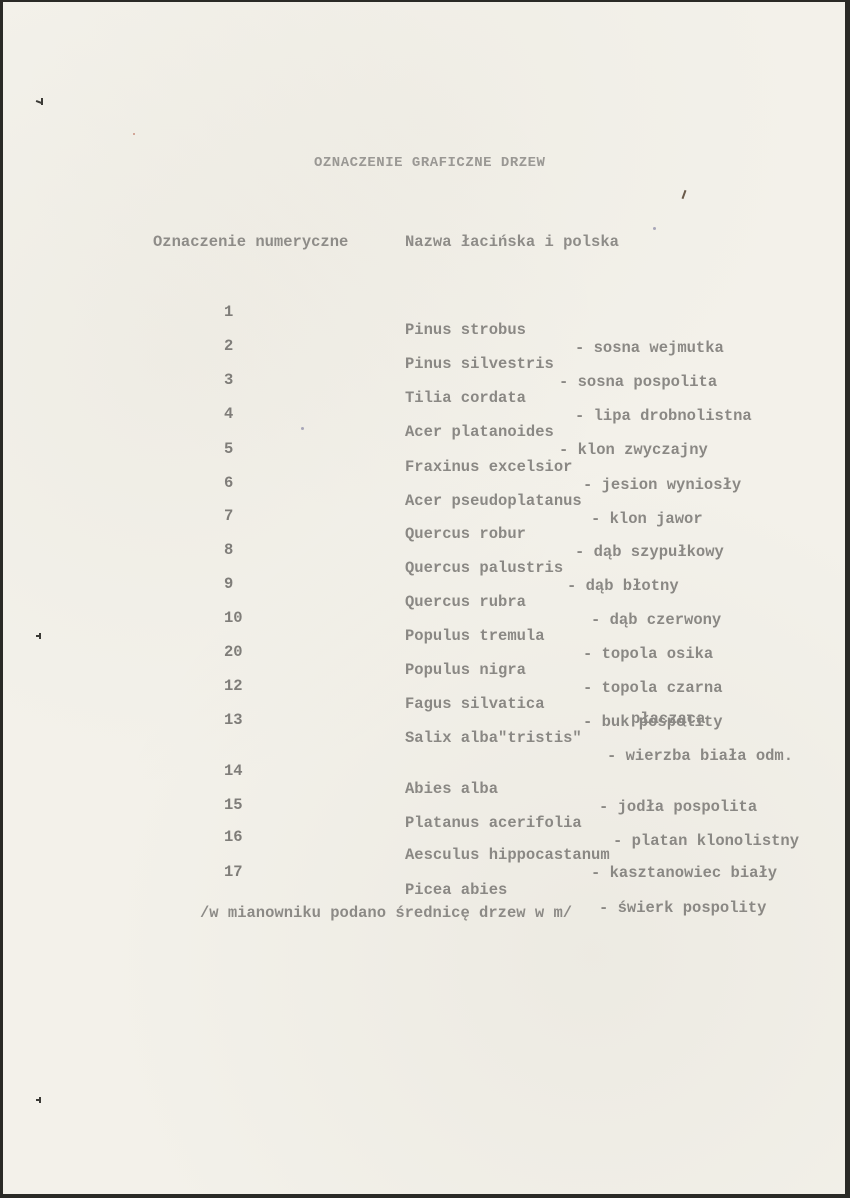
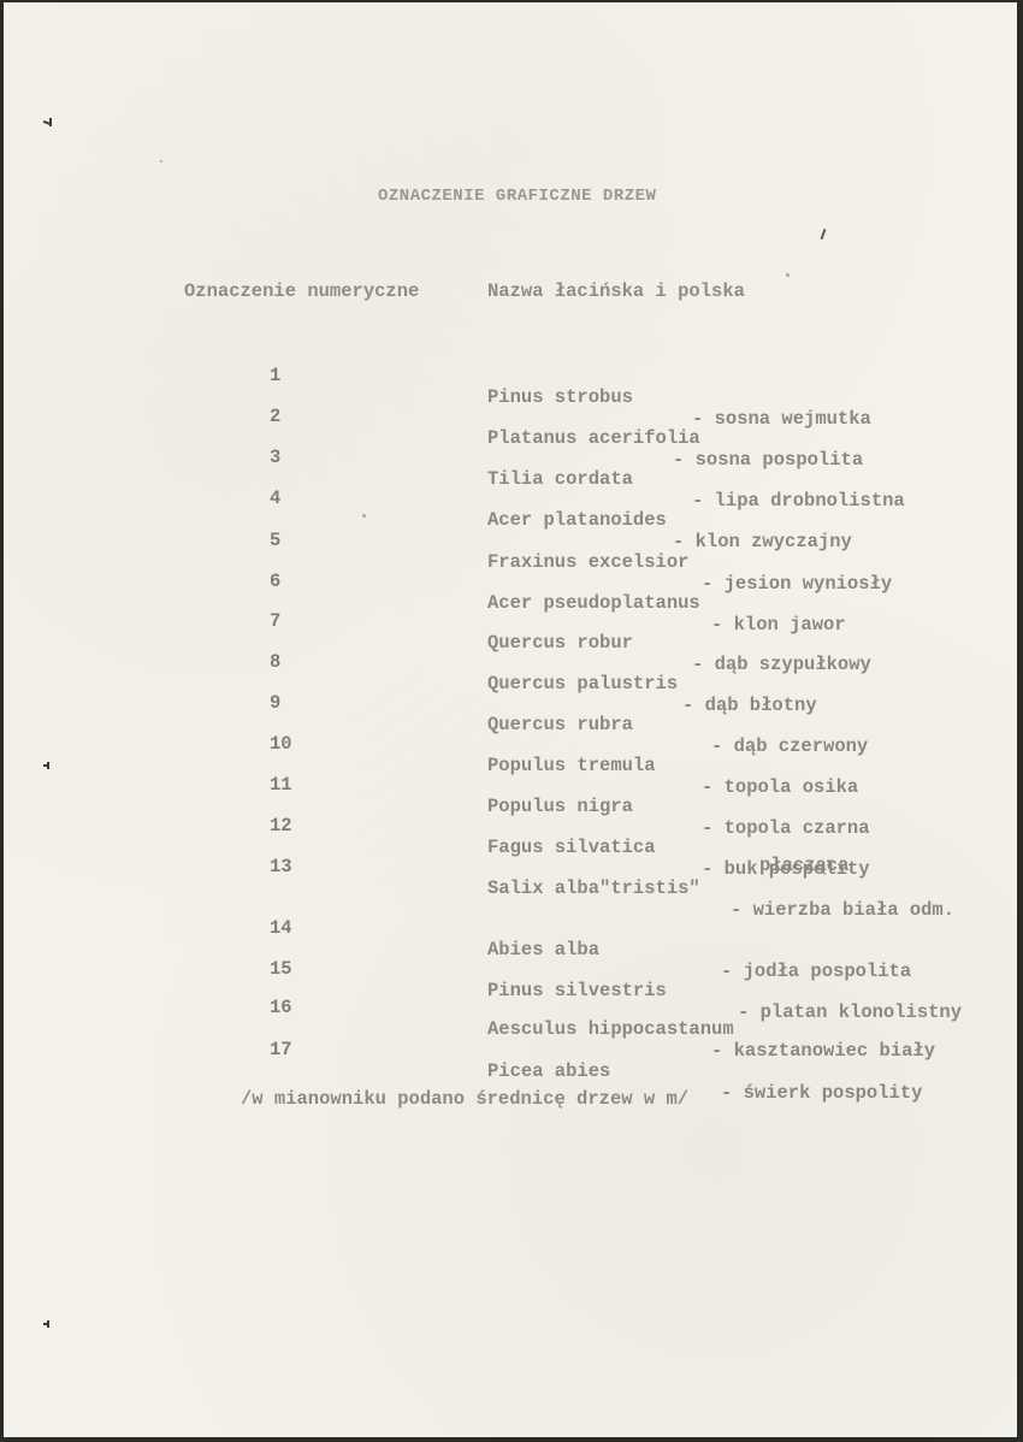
  OZNACZENIE GRAFICZNE DRZEW
  Oznaczenie numeryczne
  Nazwa łacińska i polska
  1
  Pinus strobus
  - sosna wejmutka
  2
- Pinus silvestris
+ Platanus acerifolia
  - sosna pospolita
  3
  Tilia cordata
  - lipa drobnolistna
  4
  Acer platanoides
  - klon zwyczajny
  5
  Fraxinus excelsior
  - jesion wyniosły
  6
  Acer pseudoplatanus
  - klon jawor
  7
  Quercus robur
  - dąb szypułkowy
  8
  Quercus palustris
  - dąb błotny
  9
  Quercus rubra
  - dąb czerwony
  10
  Populus tremula
  - topola osika
- 20
+ 11
  Populus nigra
  - topola czarna
  12
  Fagus silvatica
  - buk pospolity
  13
  Salix alba"tristis"
  - wierzba biała odm.
  płacząca
  14
  Abies alba
  - jodła pospolita
  15
- Platanus acerifolia
+ Pinus silvestris
  - platan klonolistny
  16
  Aesculus hippocastanum
  - kasztanowiec biały
  17
  Picea abies
  - świerk pospolity
  /w mianowniku podano średnicę drzew w m/
